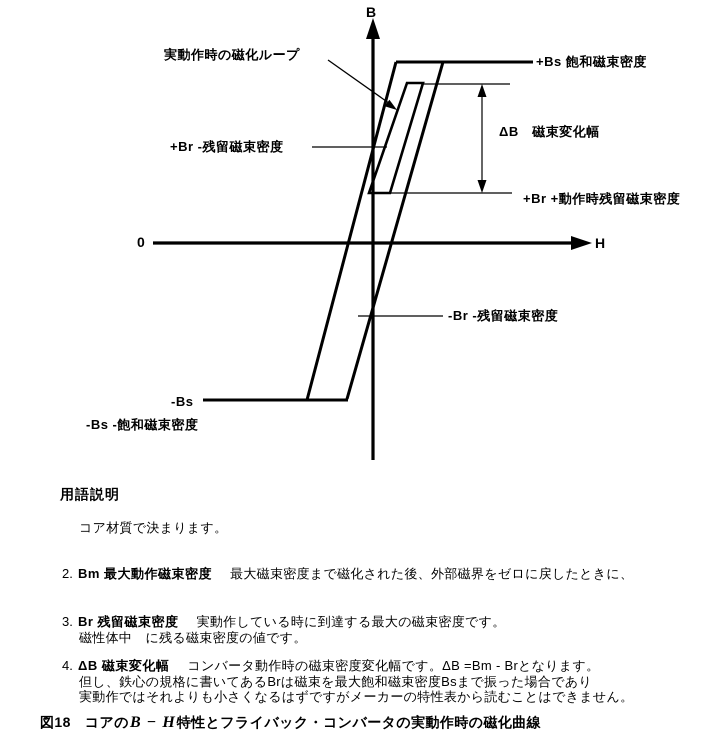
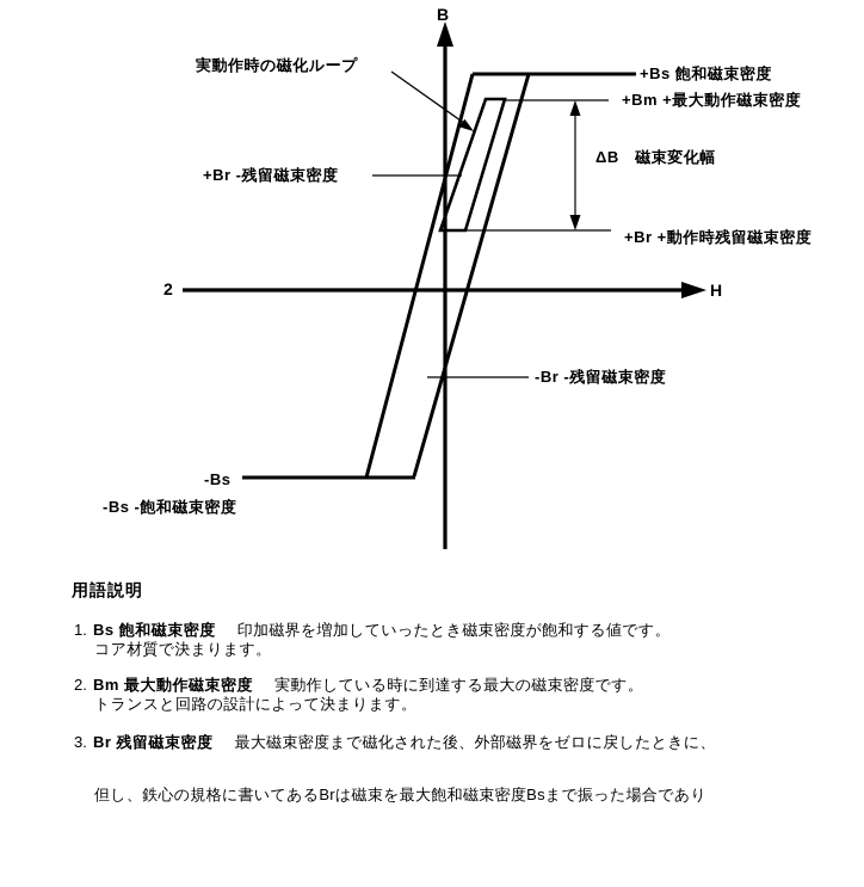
  B
  H
- 0
+ 2
  実動作時の磁化ループ
  +Bs 飽和磁束密度
+ +Bm +最大動作磁束密度
  ΔB 磁束変化幅
  +Br -残留磁束密度
  +Br +動作時残留磁束密度
  -Br -残留磁束密度
  -Bs
  -Bs -飽和磁束密度
  用語説明
+ 1. Bs 飽和磁束密度 印加磁界を増加していったとき磁束密度が飽和する値です。
  コア材質で決まります。
- 2. Bm 最大動作磁束密度 最大磁束密度まで磁化された後、外部磁界をゼロに戻したときに、
+ 2. Bm 最大動作磁束密度 実動作している時に到達する最大の磁束密度です。
+ トランスと回路の設計によって決まります。
- 3. Br 残留磁束密度 実動作している時に到達する最大の磁束密度です。
+ 3. Br 残留磁束密度 最大磁束密度まで磁化された後、外部磁界をゼロに戻したときに、
- 磁性体中 に残る磁束密度の値です。
- 4. ΔB 磁束変化幅 コンバータ動作時の磁束密度変化幅です。ΔB =Bm - Brとなります。
  但し、鉄心の規格に書いてあるBrは磁束を最大飽和磁束密度Bsまで振った場合であり
- 実動作ではそれよりも小さくなるはずですがメーカーの特性表から読むことはできません。
- 図18 コアのB − H特性とフライバック・コンバータの実動作時の磁化曲線
